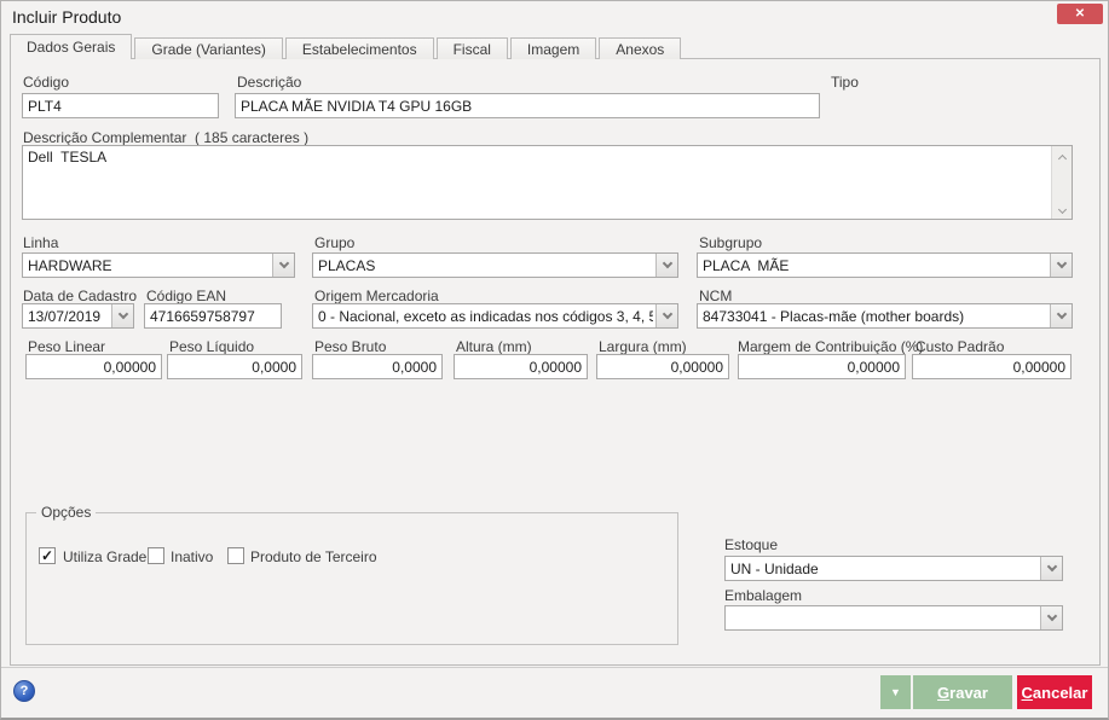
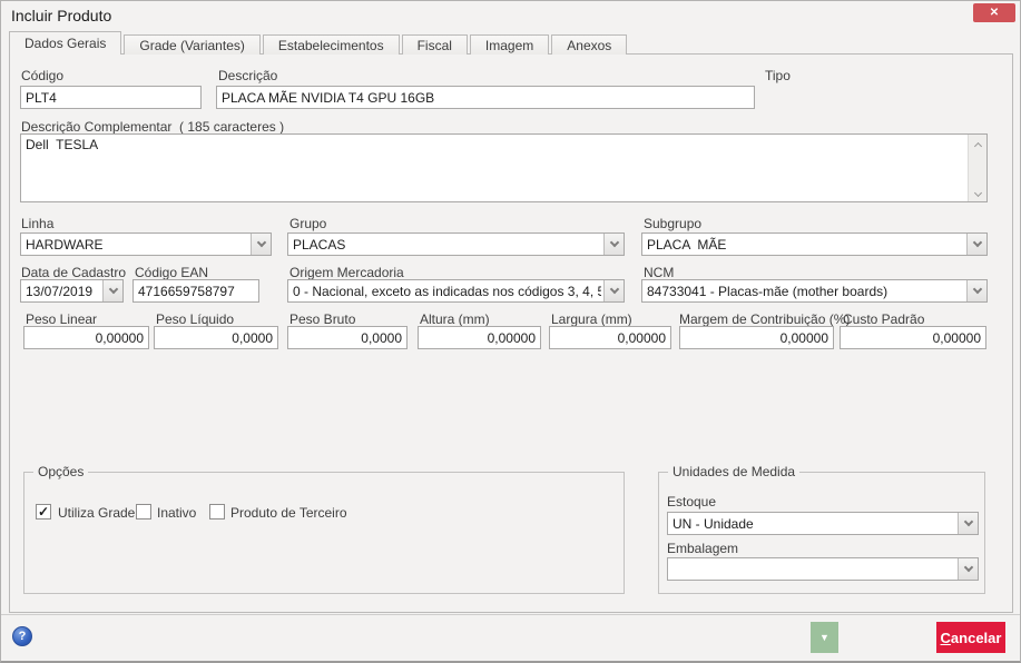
  Incluir Produto
  ✕
  Dados Gerais
  Grade (Variantes)
  Estabelecimentos
  Fiscal
  Imagem
  Anexos
  Código
  PLT4
  Descrição
  PLACA MÃE NVIDIA T4 GPU 16GB
  Tipo
  Descrição Complementar ( 185 caracteres )
  Dell TESLA
  Linha
  HARDWARE
  Grupo
  PLACAS
  Subgrupo
  PLACA MÃE
  Data de Cadastro
  13/07/2019
  Código EAN
  4716659758797
  Origem Mercadoria
  0 - Nacional, exceto as indicadas nos códigos 3, 4, 5
  NCM
  84733041 - Placas-mãe (mother boards)
  Peso Linear
  0,00000
  Peso Líquido
  0,0000
  Peso Bruto
  0,0000
  Altura (mm)
  0,00000
  Largura (mm)
  0,00000
  Margem de Contribuição (%)
  0,00000
  Custo Padrão
  0,00000
  Opções
  ✓
  Utiliza Grade
  Inativo
  Produto de Terceiro
+ Unidades de Medida
  Estoque
  UN - Unidade
  Embalagem
  ?
  ▼
- Gravar
  Cancelar
